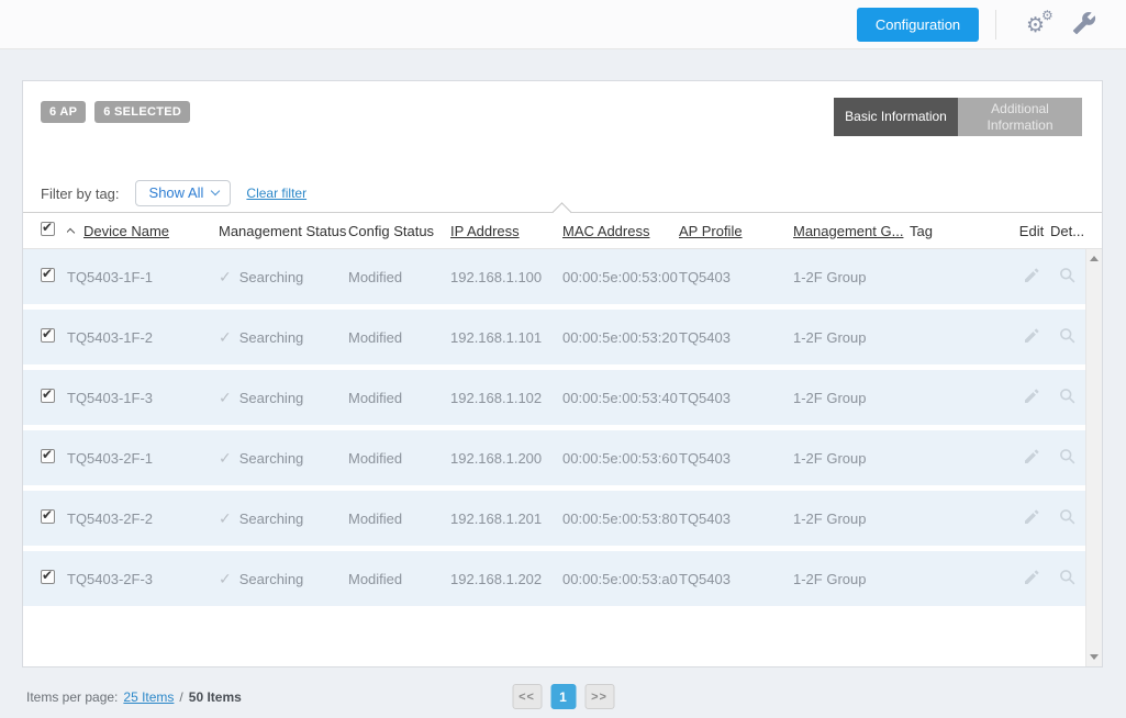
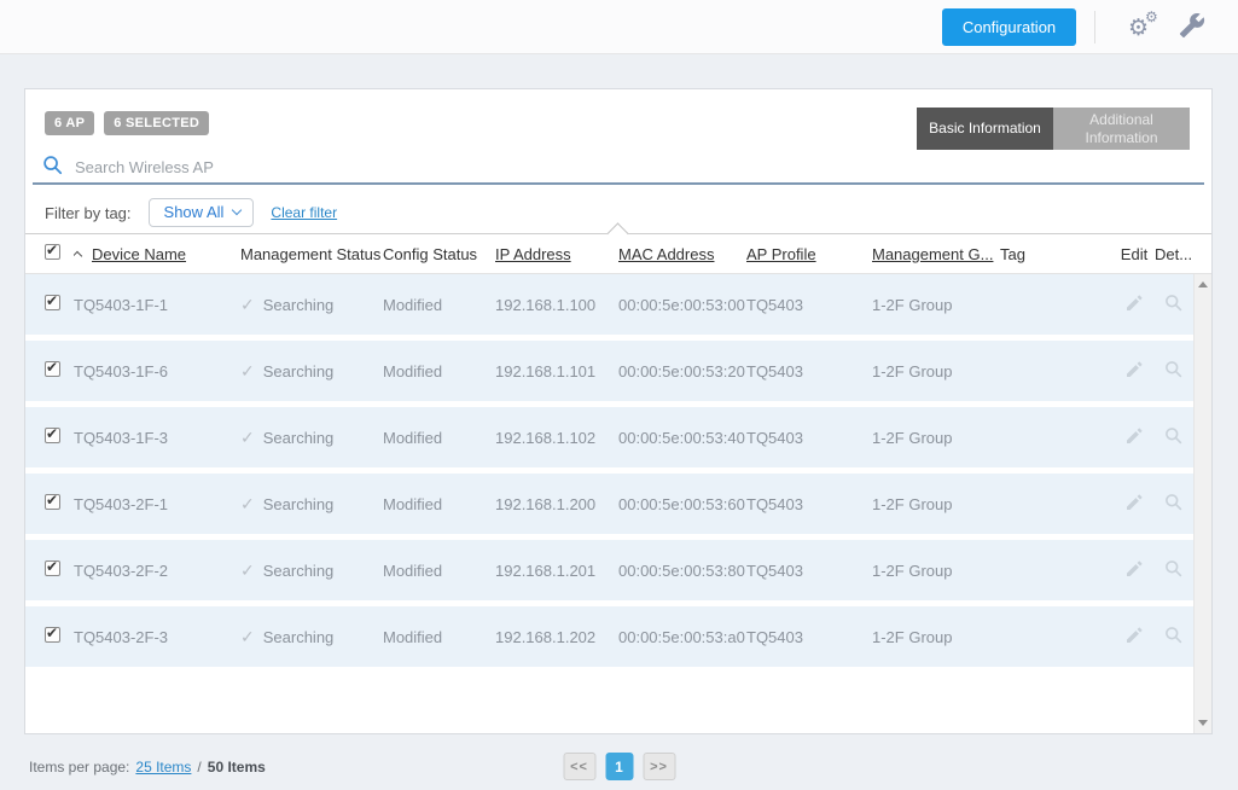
  Configuration
  ⚙
  ⚙
  6 AP
  6 SELECTED
  Basic Information
  Additional Information
+ Search Wireless AP
  Filter by tag:
  Show All
  Clear filter
  ✔
  Device Name
  Management Status
  Config Status
  IP Address
  MAC Address
  AP Profile
  Management G...
  Tag
  Edit
  Det...
  ✔
  TQ5403-1F-1
  ✓ Searching
  Modified
  192.168.1.100
  00:00:5e:00:53:00
  TQ5403
  1-2F Group
  ✔
- TQ5403-1F-2
+ TQ5403-1F-6
  ✓ Searching
  Modified
  192.168.1.101
  00:00:5e:00:53:20
  TQ5403
  1-2F Group
  ✔
  TQ5403-1F-3
  ✓ Searching
  Modified
  192.168.1.102
  00:00:5e:00:53:40
  TQ5403
  1-2F Group
  ✔
  TQ5403-2F-1
  ✓ Searching
  Modified
  192.168.1.200
  00:00:5e:00:53:60
  TQ5403
  1-2F Group
  ✔
  TQ5403-2F-2
  ✓ Searching
  Modified
  192.168.1.201
  00:00:5e:00:53:80
  TQ5403
  1-2F Group
  ✔
  TQ5403-2F-3
  ✓ Searching
  Modified
  192.168.1.202
  00:00:5e:00:53:a0
  TQ5403
  1-2F Group
  Items per page:
  25 Items
  /
  50 Items
  <<
  1
  >>
